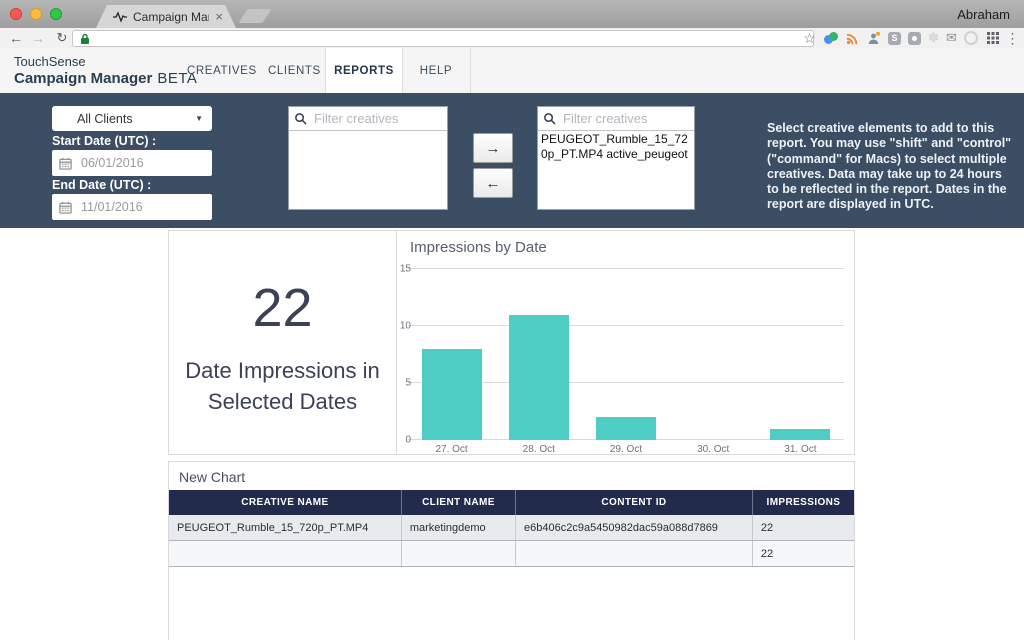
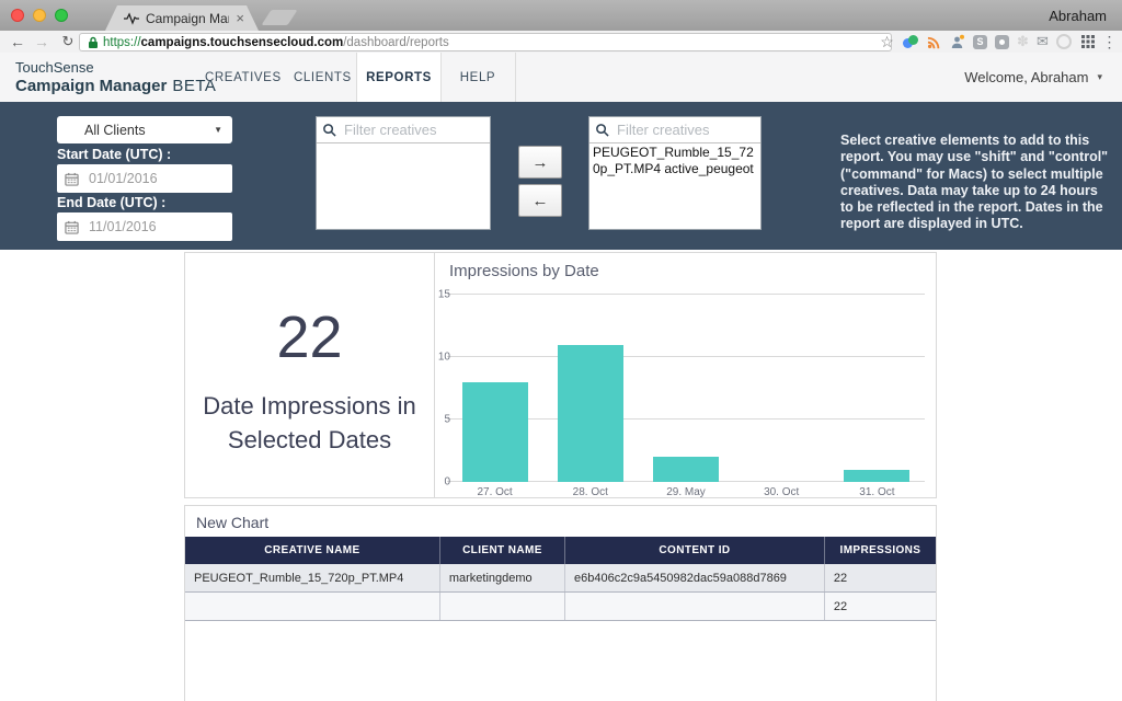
  ×
  Abraham
  ←
  →
  ↻
+ https://campaigns.touchsensecloud.com/dashboard/reports
  ☆
  S
  ✽
  ✉
  ⋮
  TouchSense
  Campaign Manager BETA
  CREATIVES
  CLIENTS
  REPORTS
  HELP
+ Welcome, Abraham
+ ▾
  All Clients
  ▼
  Start Date (UTC) :
- 06/01/2016
+ 01/01/2016
  End Date (UTC) :
  11/01/2016
  Filter creatives
  →
  ←
  Filter creatives
  PEUGEOT_Rumble_15_720p_PT.MP4 active_peugeot
  Select creative elements to add to this report. You may use "shift" and "control" ("command" for Macs) to select multiple creatives. Data may take up to 24 hours to be reflected in the report. Dates in the report are displayed in UTC.
  22
  Date Impressions in Selected Dates
  Impressions by Date
  0
  5
  10
  15
  27. Oct
  28. Oct
- 29. Oct
+ 29. May
  30. Oct
  31. Oct
  New Chart
  CREATIVE NAME	CLIENT NAME	CONTENT ID	IMPRESSIONS
  PEUGEOT_Rumble_15_720p_PT.MP4	marketingdemo	e6b406c2c9a5450982dac59a088d7869	22
  			22
